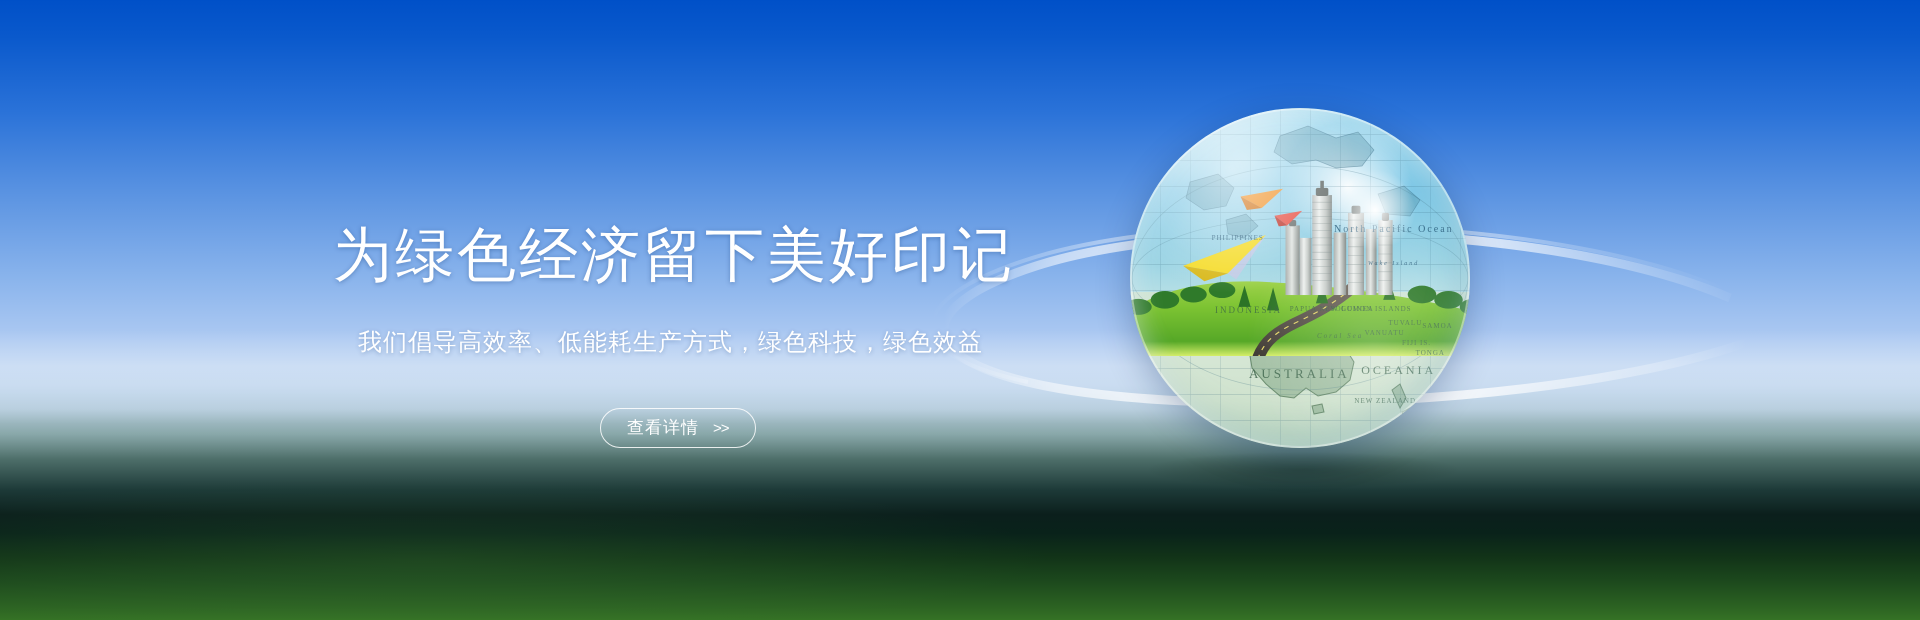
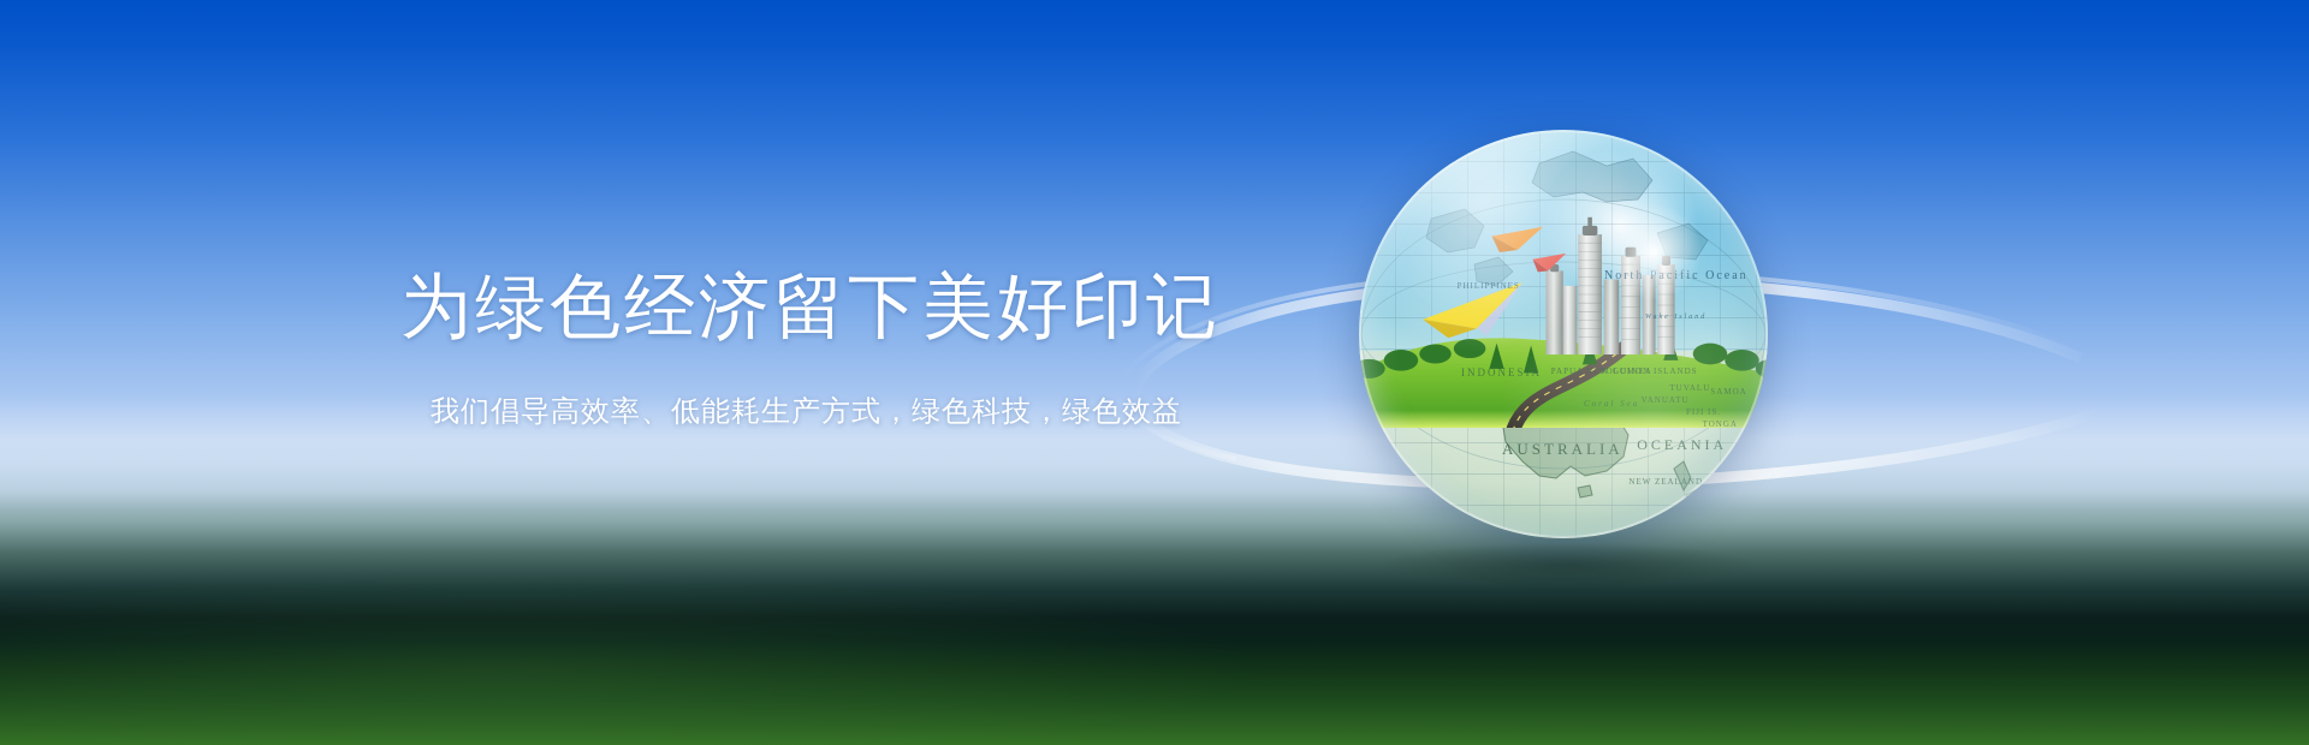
  为绿色经济留下美好印记
  我们倡导高效率、低能耗生产方式，绿色科技，绿色益
- 查看详情
- >>
